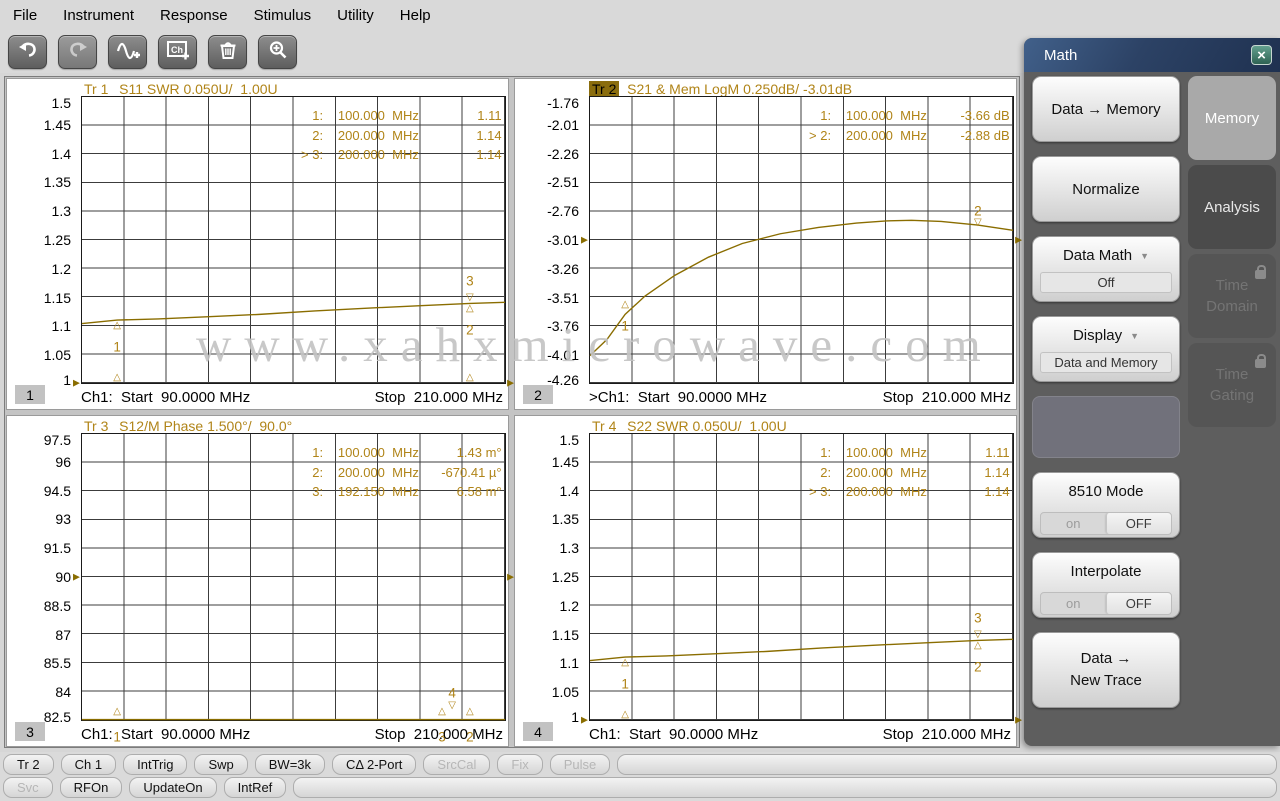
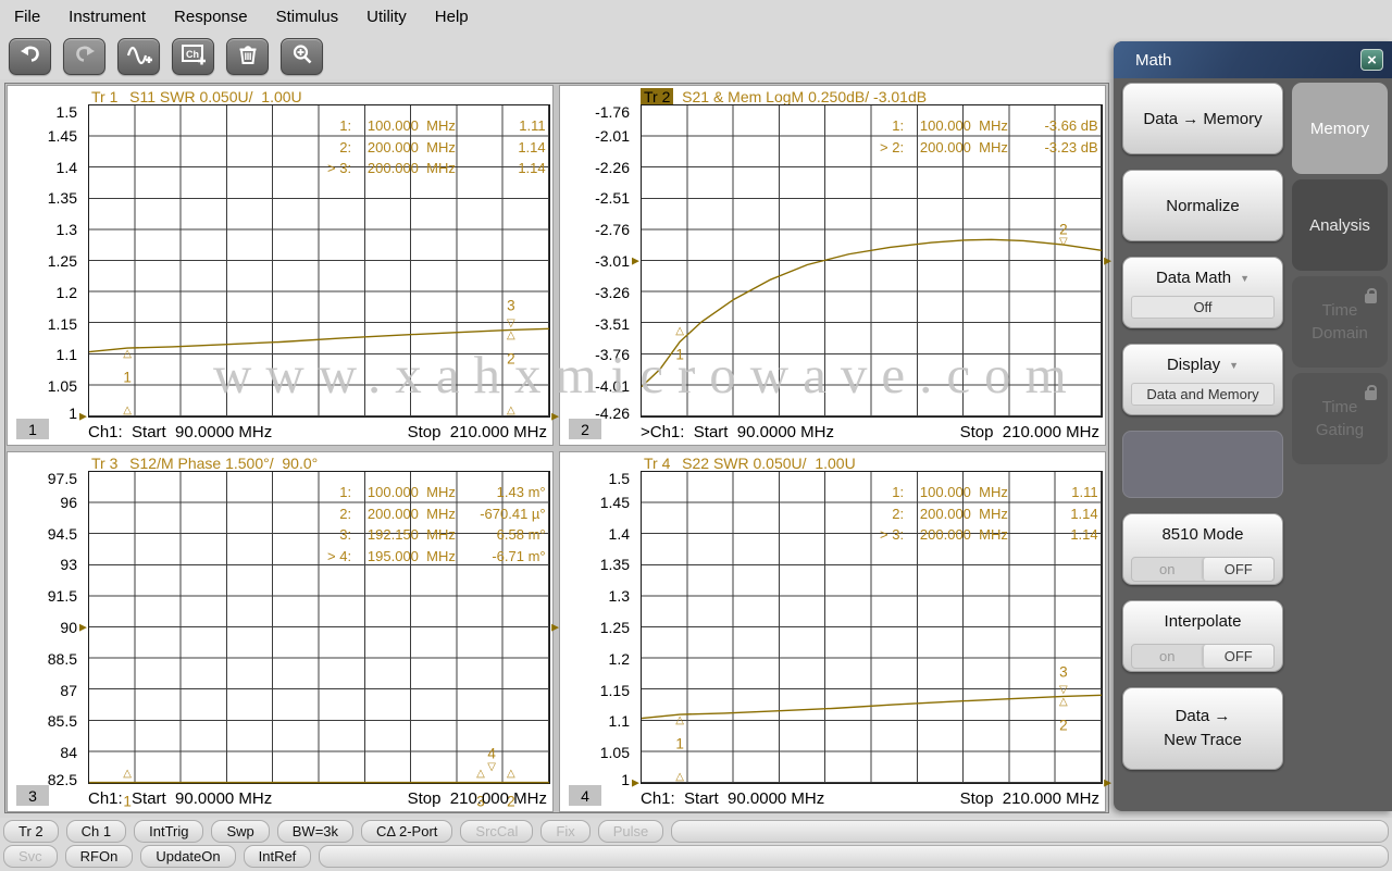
  File
  Instrument
  Response
  Stimulus
  Utility
  Help
  Ch
  Tr 1 S11 SWR 0.050U/ 1.00U
  1.5
  1.45
  1.4
  1.35
  1.3
  1.25
  1.2
  1.15
  1.1
  1.05
  1
  1:
  100.000 MHz
  1.11
  2:
  200.000 MHz
  1.14
  > 3:
  200.000 MHz
  1.14
  △
  1
  3
  ▽
  △
  2
  △
  △
  ▶
  ▶
  1
  Ch1: Start 90.0000 MHz
  Stop 210.000 MHz
  Tr 2 S21 & Mem LogM 0.250dB/ -3.01dB
  -1.76
  -2.01
  -2.26
  -2.51
  -2.76
  -3.01
  -3.26
  -3.51
  -3.76
  -4.01
  -4.26
  1:
  100.000 MHz
  -3.66 dB
  > 2:
  200.000 MHz
- -2.88 dB
+ -3.23 dB
  △
  1
  2
  ▽
  ▶
  ▶
  2
  >Ch1: Start 90.0000 MHz
  Stop 210.000 MHz
  Tr 3 S12/M Phase 1.500°/ 90.0°
  97.5
  96
  94.5
  93
  91.5
  90
  88.5
  87
  85.5
  84
  82.5
  1:
  100.000 MHz
  1.43 m°
  2:
  200.000 MHz
  -670.41 µ°
  3:
  192.150 MHz
  6.58 m°
+ > 4:
+ 195.000 MHz
+ -6.71 m°
  △
  1
  4
  ▽
  △
  3
  △
  2
  ▶
  ▶
  3
  Ch1: Start 90.0000 MHz
  Stop 210.000 MHz
  Tr 4 S22 SWR 0.050U/ 1.00U
  1.5
  1.45
  1.4
  1.35
  1.3
  1.25
  1.2
  1.15
  1.1
  1.05
  1
  1:
  100.000 MHz
  1.11
  2:
  200.000 MHz
  1.14
  > 3:
  200.000 MHz
  1.14
  △
  1
  3
  ▽
  △
  2
  △
  ▶
  ▶
  4
  Ch1: Start 90.0000 MHz
  Stop 210.000 MHz
  www.xahxmicrowave.com
  Math
  ×
  Data → Memory
  Normalize
  Data Math
  ▼
  Off
  Display
  ▼
  Data and Memory
  8510 Mode
  on
  OFF
  Interpolate
  on
  OFF
  Data →
  New Trace
  Memory
  Analysis
  Time Domain
  Time Gating
  Tr 2
  Ch 1
  IntTrig
  Swp
  BW=3k
  CΔ 2-Port
  SrcCal
  Fix
  Pulse
  Svc
  RFOn
  UpdateOn
  IntRef
